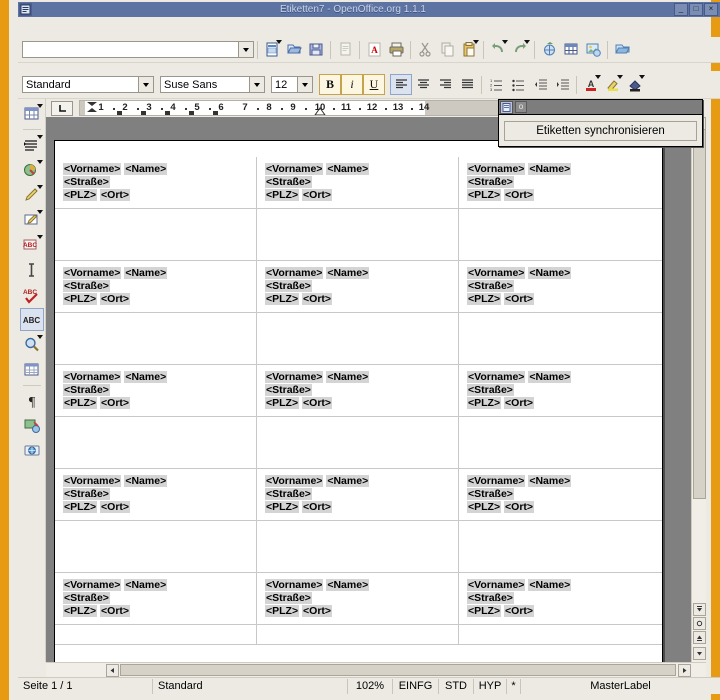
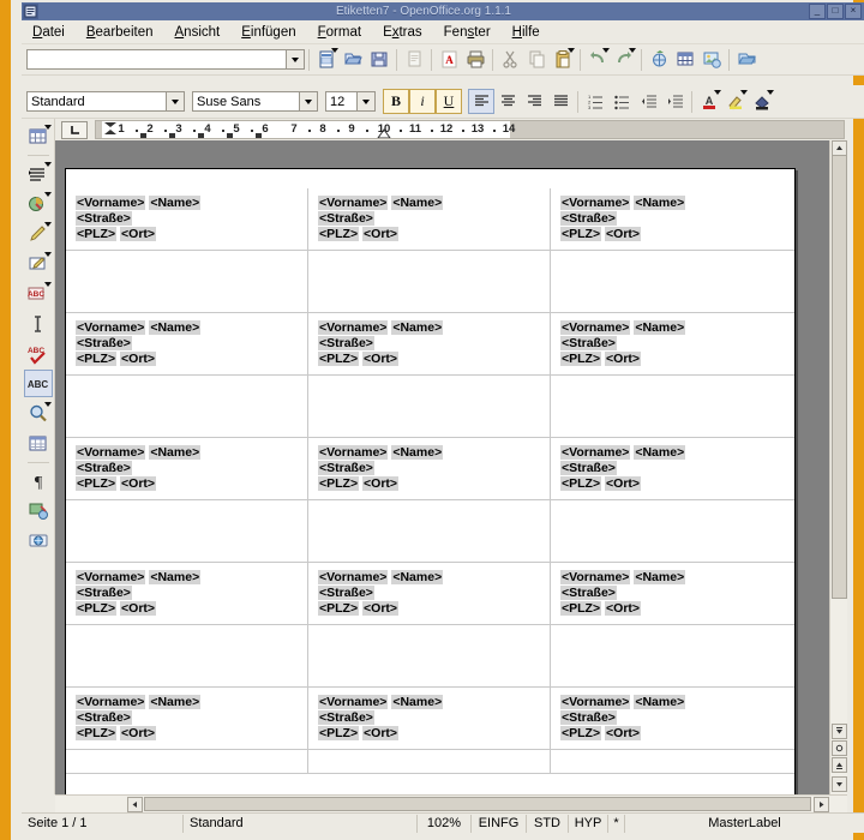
  Etiketten7 - OpenOffice.org 1.1.1
  _
  □
  ×
+ Datei
+ Bearbeiten
+ Ansicht
+ Einfügen
+ Format
+ Extras
+ Fenster
+ Hilfe
  A
  Standard
  Suse Sans
  12
  B
  i
  U
  A
  ABC
  ¶
  1
  2
  3
  4
  5
  6
  7
  8
  9
  10
  11
  12
  13
  14
  <Vorname> <Name>
  <Straße>
  <PLZ> <Ort>
  <Vorname> <Name>
  <Straße>
  <PLZ> <Ort>
  <Vorname> <Name>
  <Straße>
  <PLZ> <Ort>
  <Vorname> <Name>
  <Straße>
  <PLZ> <Ort>
  <Vorname> <Name>
  <Straße>
  <PLZ> <Ort>
  <Vorname> <Name>
  <Straße>
  <PLZ> <Ort>
  <Vorname> <Name>
  <Straße>
  <PLZ> <Ort>
  <Vorname> <Name>
  <Straße>
  <PLZ> <Ort>
  <Vorname> <Name>
  <Straße>
  <PLZ> <Ort>
  <Vorname> <Name>
  <Straße>
  <PLZ> <Ort>
  <Vorname> <Name>
  <Straße>
  <PLZ> <Ort>
  <Vorname> <Name>
  <Straße>
  <PLZ> <Ort>
  <Vorname> <Name>
  <Straße>
  <PLZ> <Ort>
  <Vorname> <Name>
  <Straße>
  <PLZ> <Ort>
  <Vorname> <Name>
  <Straße>
  <PLZ> <Ort>
- o
- Etiketten synchronisieren
  Seite 1 / 1
  Standard
  102%
  EINFG
  STD
  HYP
  *
  MasterLabel
